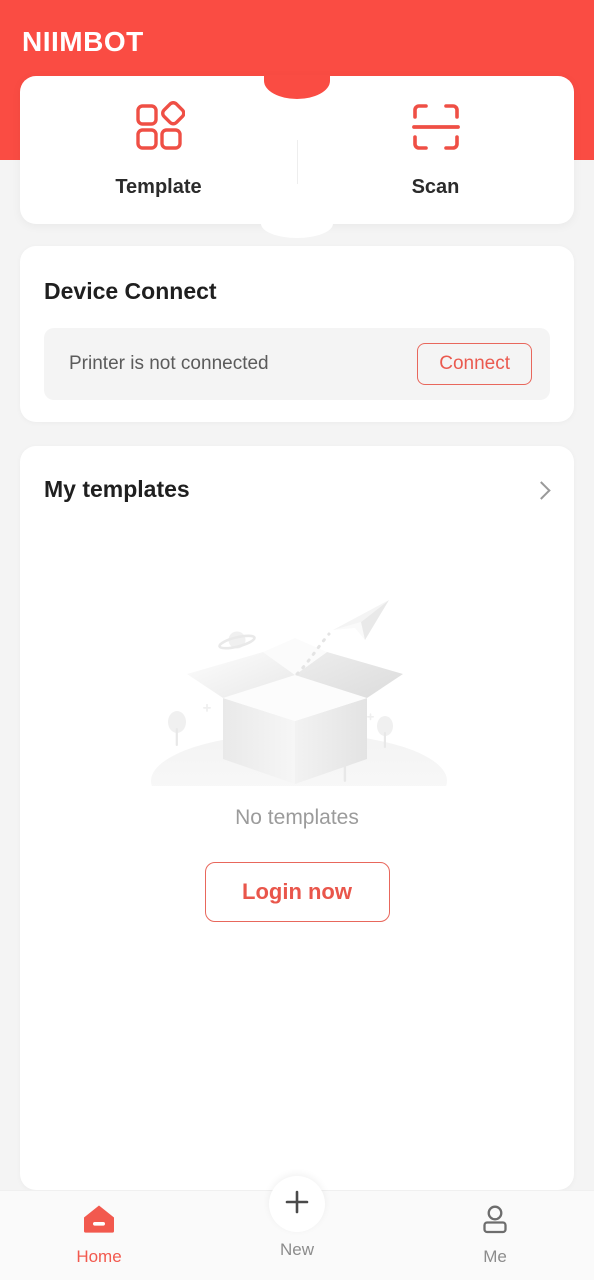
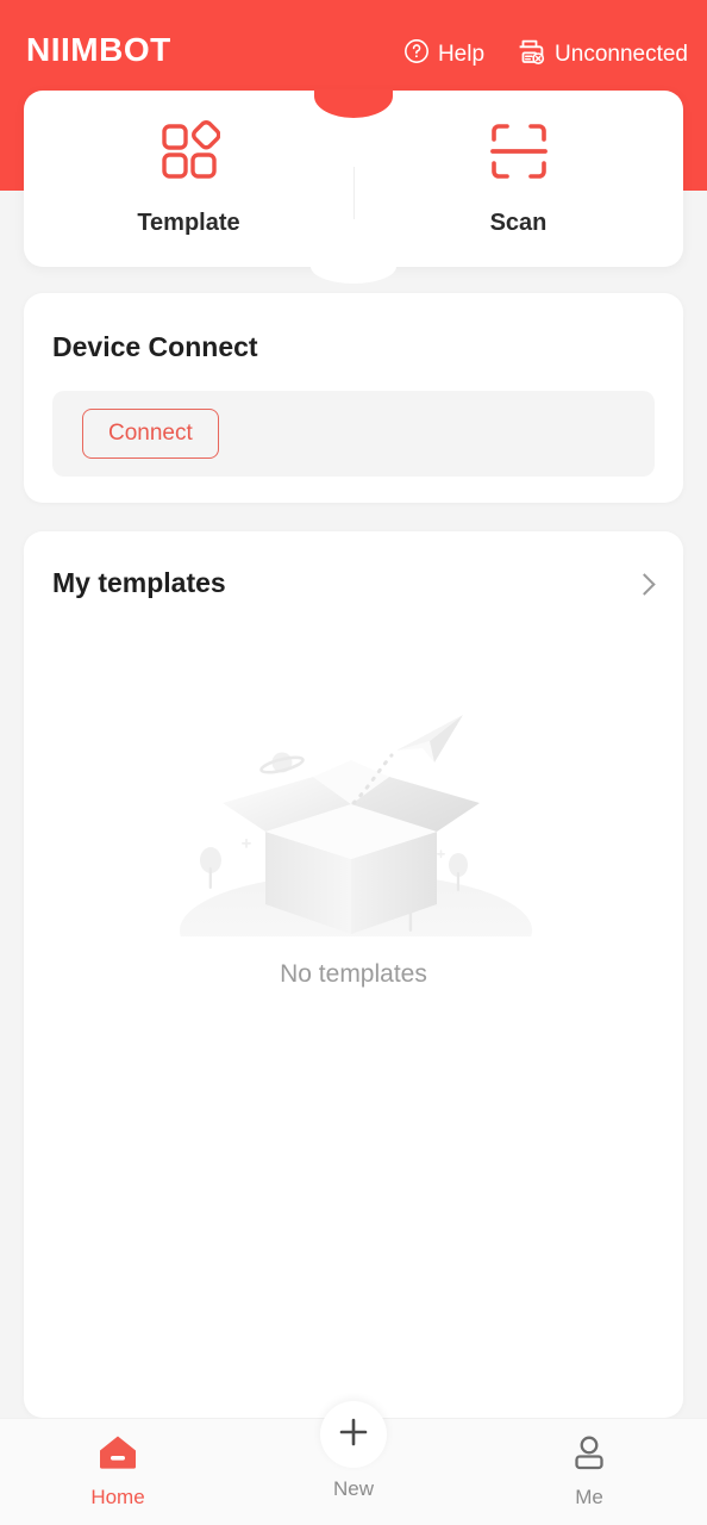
  NIIMBOT
+ Help
+ Unconnected
  Template
  Scan
  Device Connect
- Printer is not connected
  Connect
  My templates
  No templates
- Login now
  Home
  Me
  New
